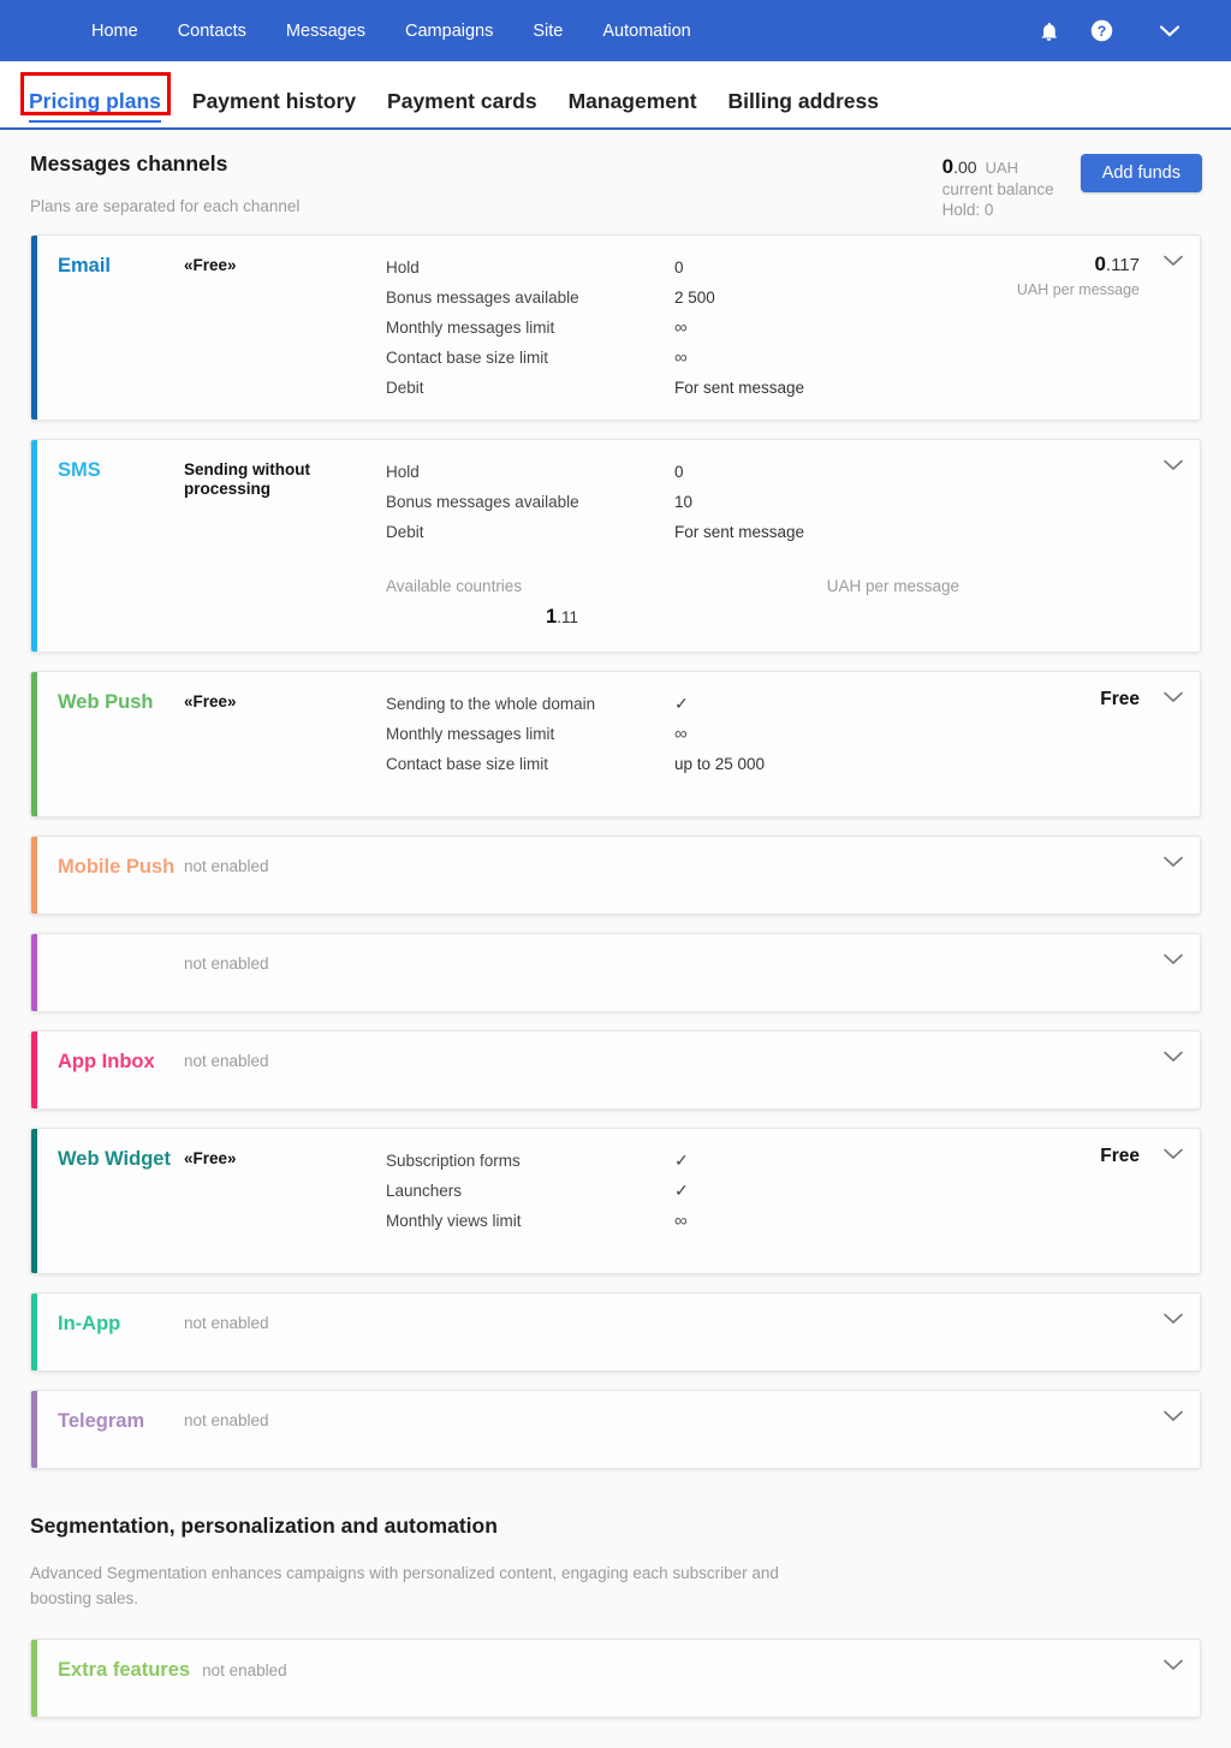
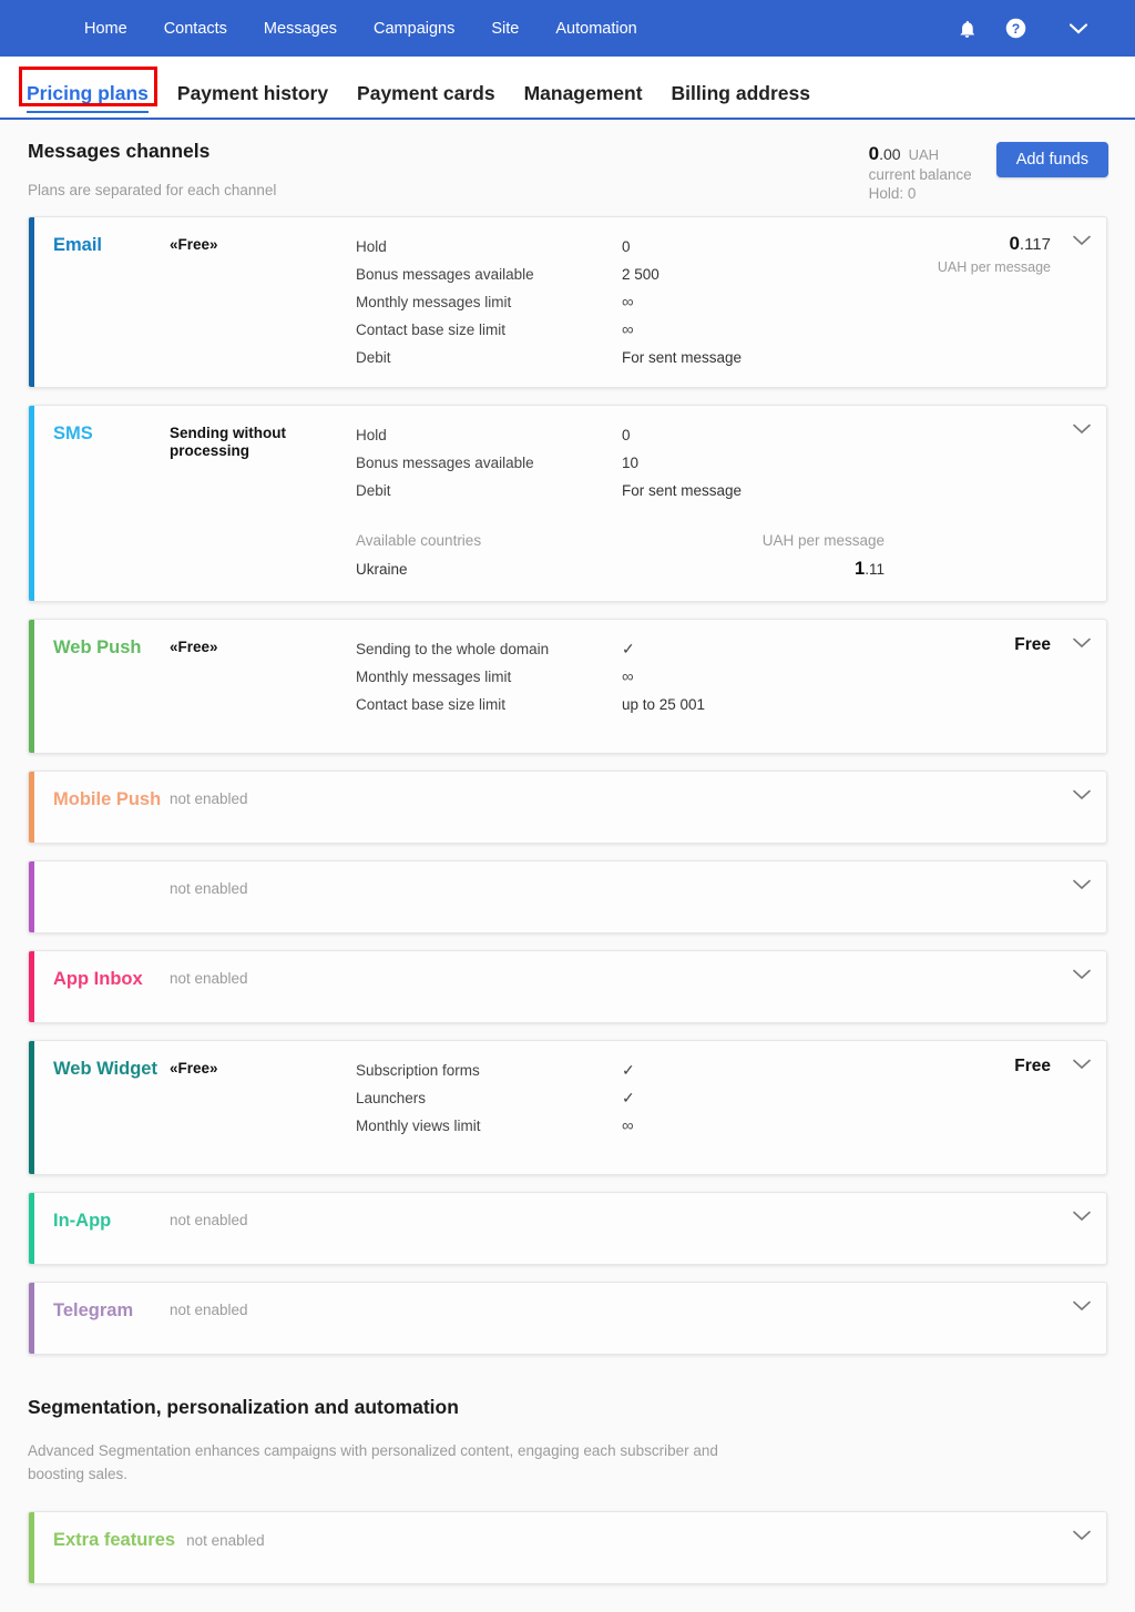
  Home
  Contacts
  Messages
  Campaigns
  Site
  Automation
  ?
  Pricing plans
  Payment history
  Payment cards
  Management
  Billing address
  Messages channels
  Plans are separated for each channel
  0.00 UAH
  current balance
  Hold: 0
  Add funds
  Email
  «Free»
  Hold
  0
  Bonus messages available
  2 500
  Monthly messages limit
  ∞
  Contact base size limit
  ∞
  Debit
  For sent message
  0.117
  UAH per message
  SMS
  Sending without processing
  Hold
  0
  Bonus messages available
  10
  Debit
  For sent message
  Available countries
  UAH per message
+ Ukraine
  1.11
  Web Push
  «Free»
  Sending to the whole domain
  ✓
  Monthly messages limit
  ∞
  Contact base size limit
- up to 25 000
+ up to 25 001
  Free
  Mobile Push
  not enabled
  not enabled
  App Inbox
  not enabled
  Web Widget
  «Free»
  Subscription forms
  ✓
  Launchers
  ✓
  Monthly views limit
  ∞
  Free
  In-App
  not enabled
  Telegram
  not enabled
  Segmentation, personalization and automation
  Advanced Segmentation enhances campaigns with personalized content, engaging each subscriber and boosting sales.
  Extra features
  not enabled
